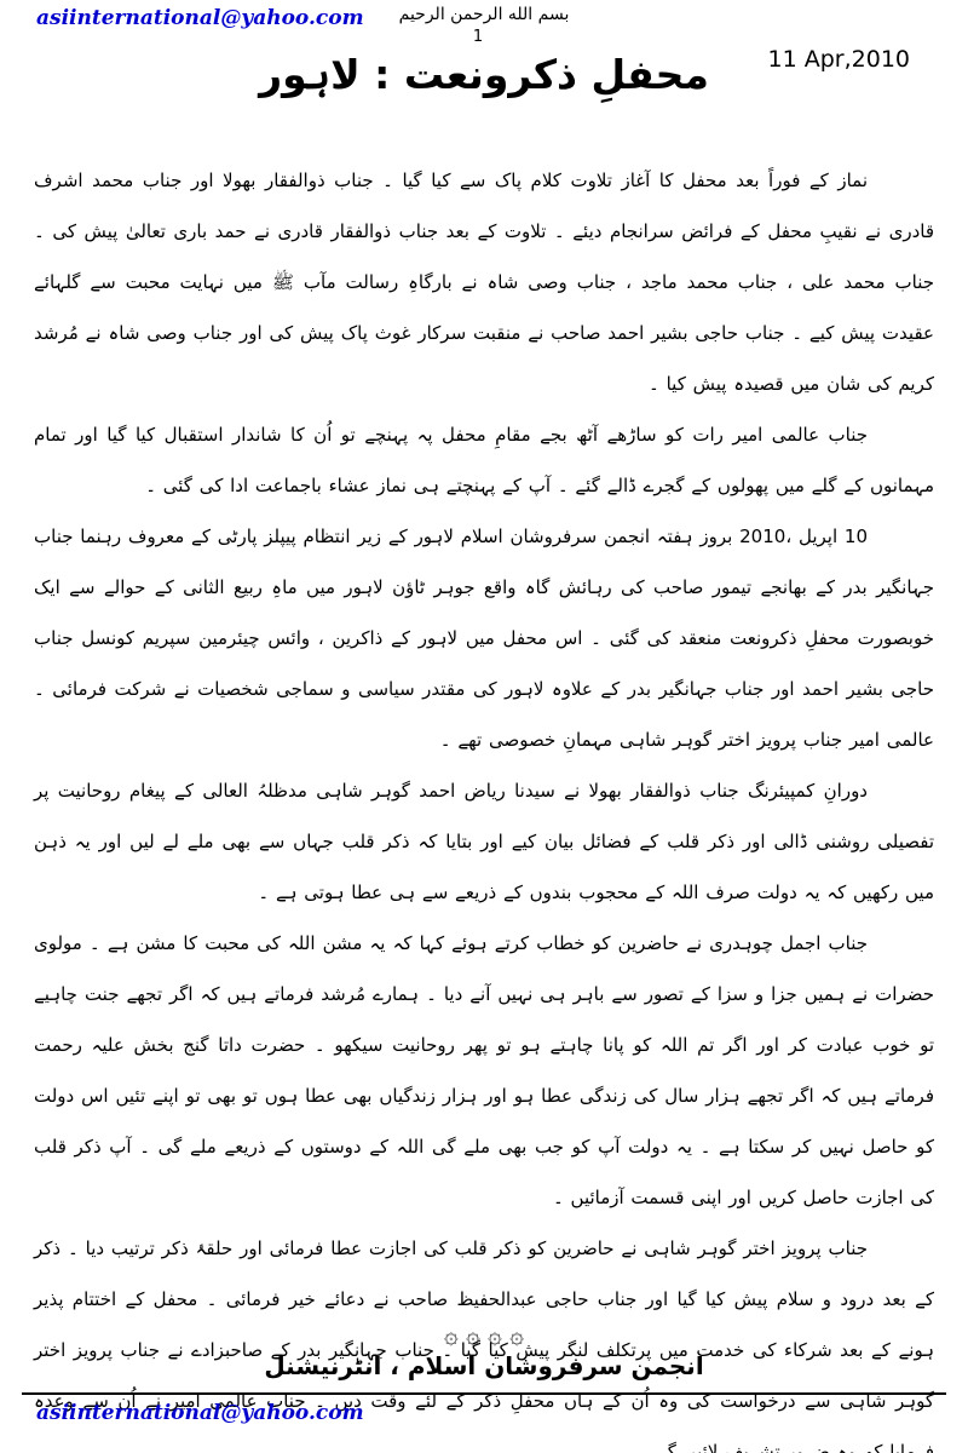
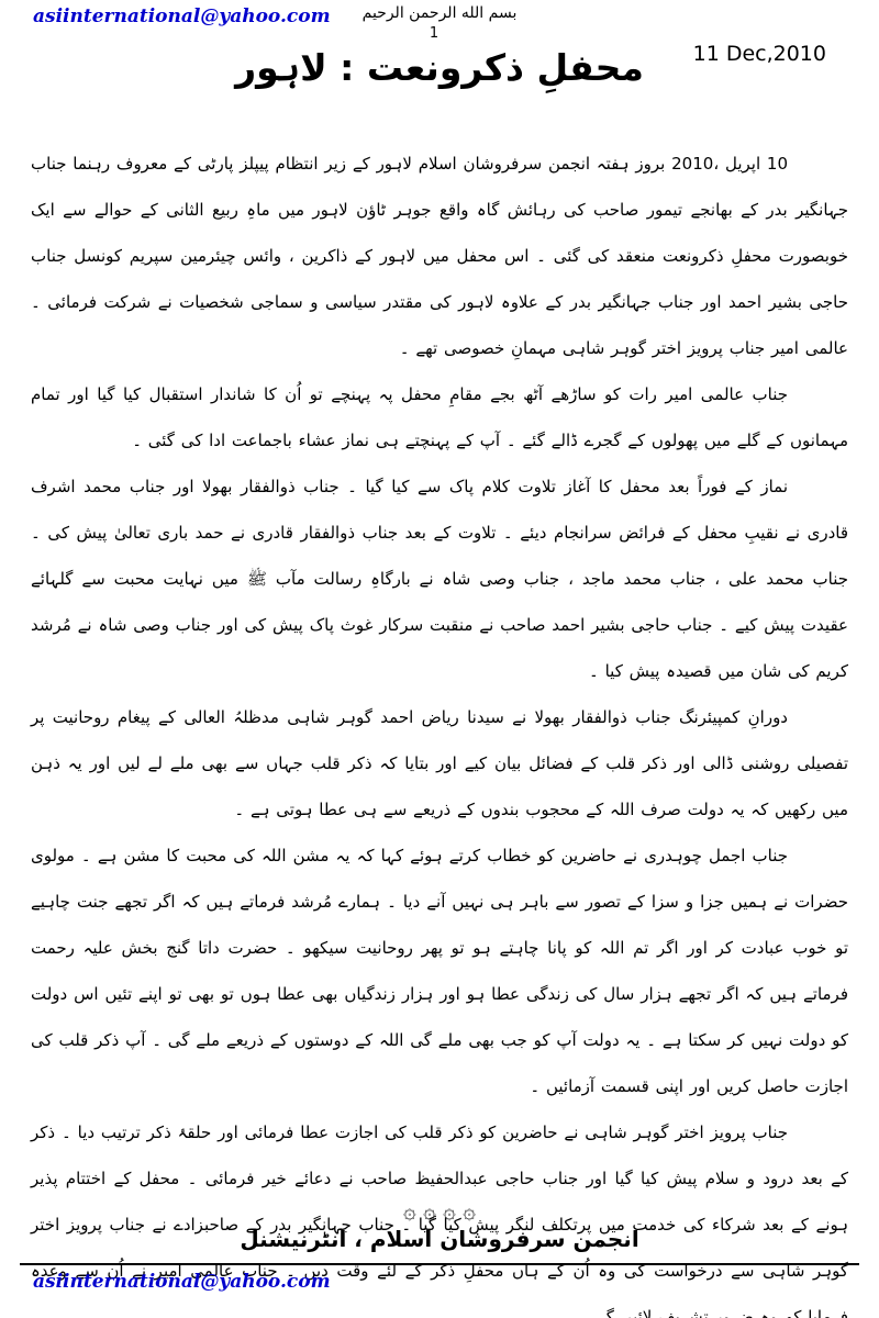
  asiinternational@yahoo.com
  بسم الله الرحمن الرحيم
  1
- 11 Apr,2010
+ 11 Dec,2010
  محفلِ ذکرونعت : لاہور
- نماز کے فوراً بعد محفل کا آغاز تلاوت کلام پاک سے کیا گیا ۔ جناب ذوالفقار بھولا اور جناب محمد اشرف قادری نے نقیبِ محفل کے فرائض سرانجام دیئے ۔ تلاوت کے بعد جناب ذوالفقار قادری نے حمد باری تعالیٰ پیش کی ۔ جناب محمد علی ، جناب محمد ماجد ، جناب وصی شاہ نے بارگاہِ رسالت مآب ﷺ میں نہایت محبت سے گلہائے عقیدت پیش کیے ۔ جناب حاجی بشیر احمد صاحب نے منقبت سرکار غوث پاک پیش کی اور جناب وصی شاہ نے مُرشد کریم کی شان میں قصیدہ پیش کیا ۔
+ 10 اپریل ،2010 بروز ہفتہ انجمن سرفروشان اسلام لاہور کے زیر انتظام پیپلز پارٹی کے معروف رہنما جناب جہانگیر بدر کے بھانجے تیمور صاحب کی رہائش گاہ واقع جوہر ٹاؤن لاہور میں ماہِ ربیع الثانی کے حوالے سے ایک خوبصورت محفلِ ذکرونعت منعقد کی گئی ۔ اس محفل میں لاہور کے ذاکرین ، وائس چیئرمین سپریم کونسل جناب حاجی بشیر احمد اور جناب جہانگیر بدر کے علاوہ لاہور کی مقتدر سیاسی و سماجی شخصیات نے شرکت فرمائی ۔ عالمی امیر جناب پرویز اختر گوہر شاہی مہمانِ خصوصی تھے ۔
  جناب عالمی امیر رات کو ساڑھے آٹھ بجے مقامِ محفل پہ پہنچے تو اُن کا شاندار استقبال کیا گیا اور تمام مہمانوں کے گلے میں پھولوں کے گجرے ڈالے گئے ۔ آپ کے پہنچتے ہی نماز عشاء باجماعت ادا کی گئی ۔
- 10 اپریل ،2010 بروز ہفتہ انجمن سرفروشان اسلام لاہور کے زیر انتظام پیپلز پارٹی کے معروف رہنما جناب جہانگیر بدر کے بھانجے تیمور صاحب کی رہائش گاہ واقع جوہر ٹاؤن لاہور میں ماہِ ربیع الثانی کے حوالے سے ایک خوبصورت محفلِ ذکرونعت منعقد کی گئی ۔ اس محفل میں لاہور کے ذاکرین ، وائس چیئرمین سپریم کونسل جناب حاجی بشیر احمد اور جناب جہانگیر بدر کے علاوہ لاہور کی مقتدر سیاسی و سماجی شخصیات نے شرکت فرمائی ۔ عالمی امیر جناب پرویز اختر گوہر شاہی مہمانِ خصوصی تھے ۔
+ نماز کے فوراً بعد محفل کا آغاز تلاوت کلام پاک سے کیا گیا ۔ جناب ذوالفقار بھولا اور جناب محمد اشرف قادری نے نقیبِ محفل کے فرائض سرانجام دیئے ۔ تلاوت کے بعد جناب ذوالفقار قادری نے حمد باری تعالیٰ پیش کی ۔ جناب محمد علی ، جناب محمد ماجد ، جناب وصی شاہ نے بارگاہِ رسالت مآب ﷺ میں نہایت محبت سے گلہائے عقیدت پیش کیے ۔ جناب حاجی بشیر احمد صاحب نے منقبت سرکار غوث پاک پیش کی اور جناب وصی شاہ نے مُرشد کریم کی شان میں قصیدہ پیش کیا ۔
  دورانِ کمپیئرنگ جناب ذوالفقار بھولا نے سیدنا ریاض احمد گوہر شاہی مدظلہُ العالی کے پیغام روحانیت پر تفصیلی روشنی ڈالی اور ذکر قلب کے فضائل بیان کیے اور بتایا کہ ذکر قلب جہاں سے بھی ملے لے لیں اور یہ ذہن میں رکھیں کہ یہ دولت صرف اللہ کے محجوب بندوں کے ذریعے سے ہی عطا ہوتی ہے ۔
- جناب اجمل چوہدری نے حاضرین کو خطاب کرتے ہوئے کہا کہ یہ مشن اللہ کی محبت کا مشن ہے ۔ مولوی حضرات نے ہمیں جزا و سزا کے تصور سے باہر ہی نہیں آنے دیا ۔ ہمارے مُرشد فرماتے ہیں کہ اگر تجھے جنت چاہیے تو خوب عبادت کر اور اگر تم اللہ کو پانا چاہتے ہو تو پھر روحانیت سیکھو ۔ حضرت داتا گنج بخش علیہ رحمت فرماتے ہیں کہ اگر تجھے ہزار سال کی زندگی عطا ہو اور ہزار زندگیاں بھی عطا ہوں تو بھی تو اپنے تئیں اس دولت کو حاصل نہیں کر سکتا ہے ۔ یہ دولت آپ کو جب بھی ملے گی اللہ کے دوستوں کے ذریعے ملے گی ۔ آپ ذکر قلب کی اجازت حاصل کریں اور اپنی قسمت آزمائیں ۔
+ جناب اجمل چوہدری نے حاضرین کو خطاب کرتے ہوئے کہا کہ یہ مشن اللہ کی محبت کا مشن ہے ۔ مولوی حضرات نے ہمیں جزا و سزا کے تصور سے باہر ہی نہیں آنے دیا ۔ ہمارے مُرشد فرماتے ہیں کہ اگر تجھے جنت چاہیے تو خوب عبادت کر اور اگر تم اللہ کو پانا چاہتے ہو تو پھر روحانیت سیکھو ۔ حضرت داتا گنج بخش علیہ رحمت فرماتے ہیں کہ اگر تجھے ہزار سال کی زندگی عطا ہو اور ہزار زندگیاں بھی عطا ہوں تو بھی تو اپنے تئیں اس دولت کو دولت نہیں کر سکتا ہے ۔ یہ دولت آپ کو جب بھی ملے گی اللہ کے دوستوں کے ذریعے ملے گی ۔ آپ ذکر قلب کی اجازت حاصل کریں اور اپنی قسمت آزمائیں ۔
  جناب پرویز اختر گوہر شاہی نے حاضرین کو ذکر قلب کی اجازت عطا فرمائی اور حلقۂ ذکر ترتیب دیا ۔ ذکر کے بعد درود و سلام پیش کیا گیا اور جناب حاجی عبدالحفیظ صاحب نے دعائے خیر فرمائی ۔ محفل کے اختتام پذیر ہونے کے بعد شرکاء کی خدمت میں پرتکلف لنگر پیش کیا گیا ۔ جناب جہانگیر بدر کے صاحبزادے نے جناب پرویز اختر گوہر شاہی سے درخواست کی وہ اُن کے ہاں محفلِ ذکر کے لئے وقت دیں ۔ جناب عالمی امیر نے اُن سے وعدہ فمایا کہ وہ ضور تشیف لائیں گ
  ۞ ۞ ۞ ۞
  انجمن سرفروشان اسلام ، انٹرنیشنل
  asiinternational@yahoo.com
